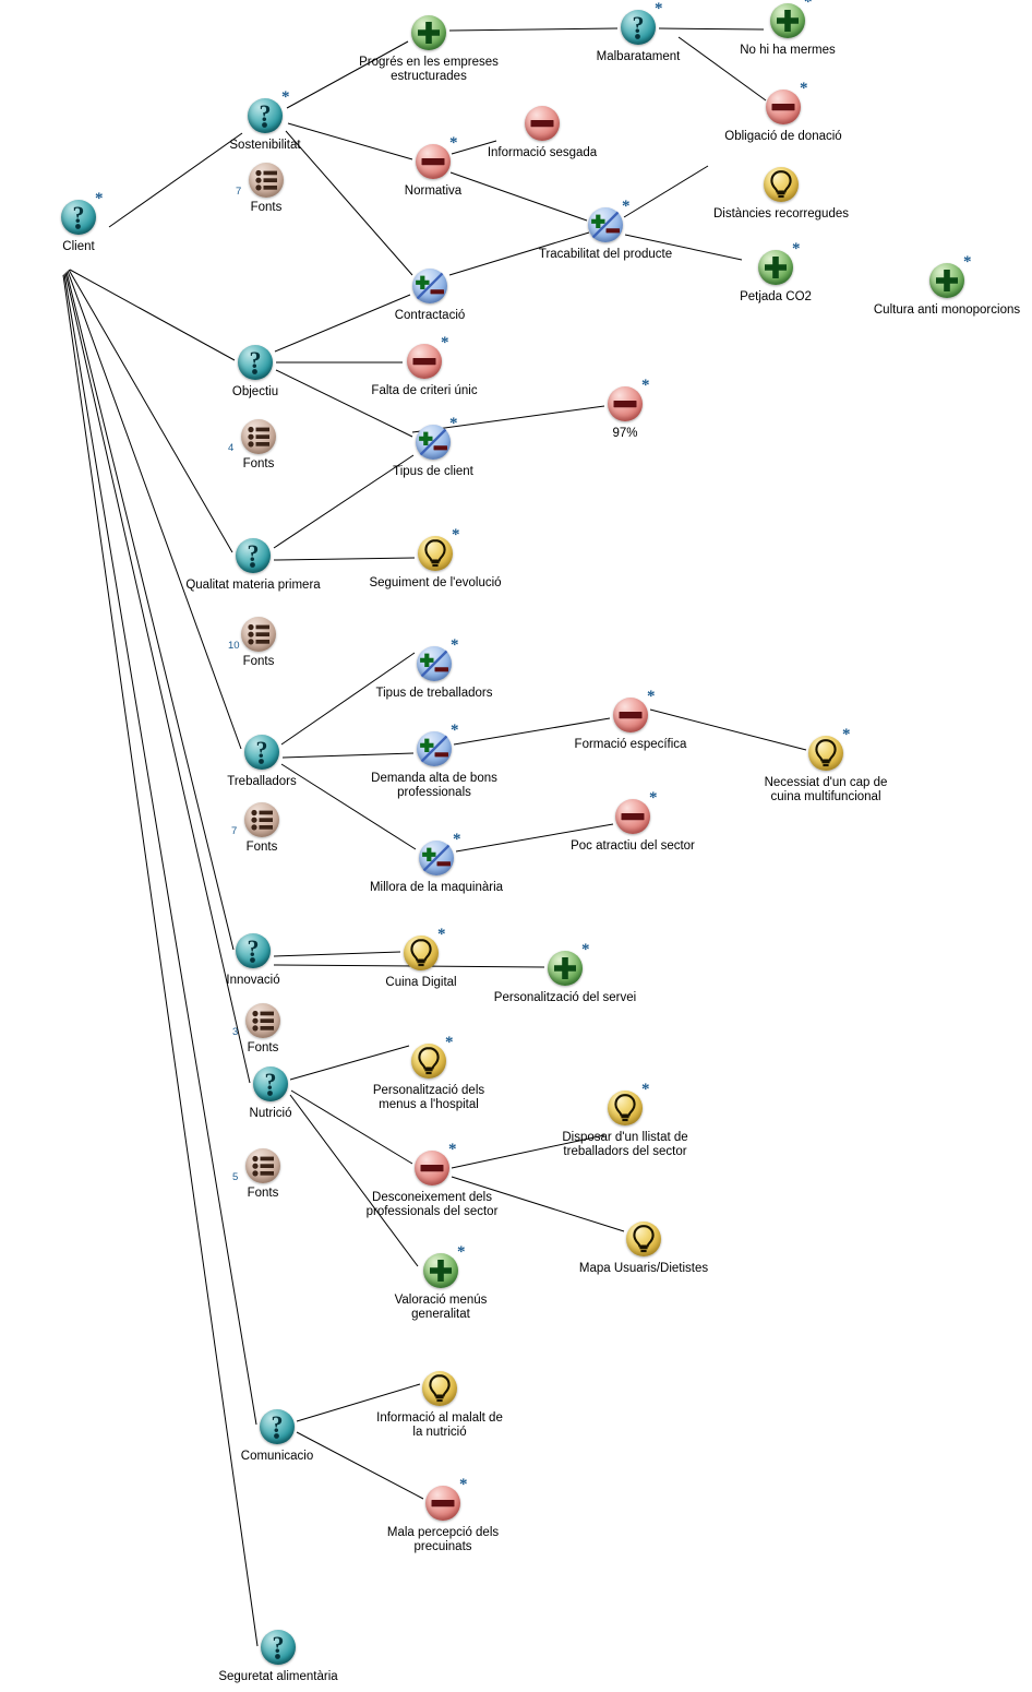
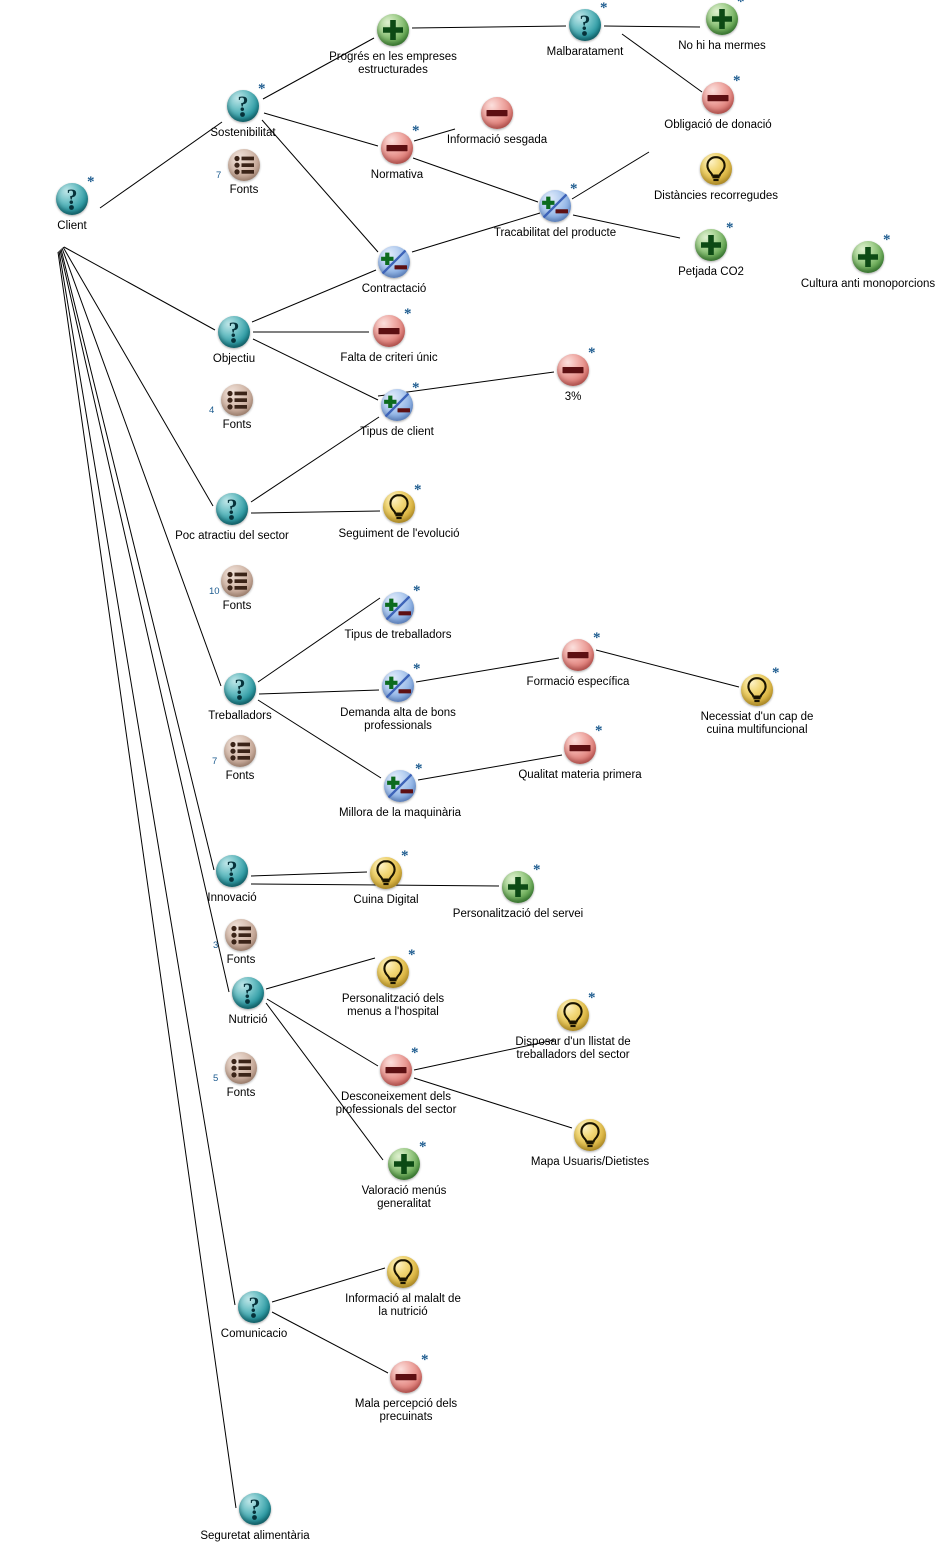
  ?
  *
  Client
  ?
  *
  Sostenibilitat
  Progrés en les empreses
  estructurades
  ?
  *
  Malbaratament
  *
  No hi ha mermes
  *
  Obligació de donació
  *
  Normativa
  Informació sesgada
  *
  Tracabilitat del producte
  Distàncies recorregudes
  *
  Petjada CO2
  *
  Cultura anti monoporcions
  Contractació
  ?
  Objectiu
  *
  Falta de criteri únic
  *
  Tipus de client
  *
- 97%
+ 3%
  ?
- Qualitat materia primera
+ Poc atractiu del sector
  *
  Seguiment de l'evolució
  *
  Tipus de treballadors
  ?
  Treballadors
  *
  Demanda alta de bons
  professionals
  *
  Formació específica
  *
  Necessiat d'un cap de
  cuina multifuncional
  *
  Millora de la maquinària
  *
- Poc atractiu del sector
+ Qualitat materia primera
  ?
  Innovació
  *
  Cuina Digital
  *
  Personalització del servei
  ?
  Nutrició
  *
  Personalització dels
  menus a l'hospital
  *
  Disposar d'un llistat de
  treballadors del sector
  *
  Desconeixement dels
  professionals del sector
  Mapa Usuaris/Dietistes
  *
  Valoració menús
  generalitat
  ?
  Comunicacio
  Informació al malalt de
  la nutrició
  *
  Mala percepció dels
  precuinats
  ?
  Seguretat alimentària
  7
  Fonts
  4
  Fonts
  10
  Fonts
  7
  Fonts
  3
  Fonts
  5
  Fonts
